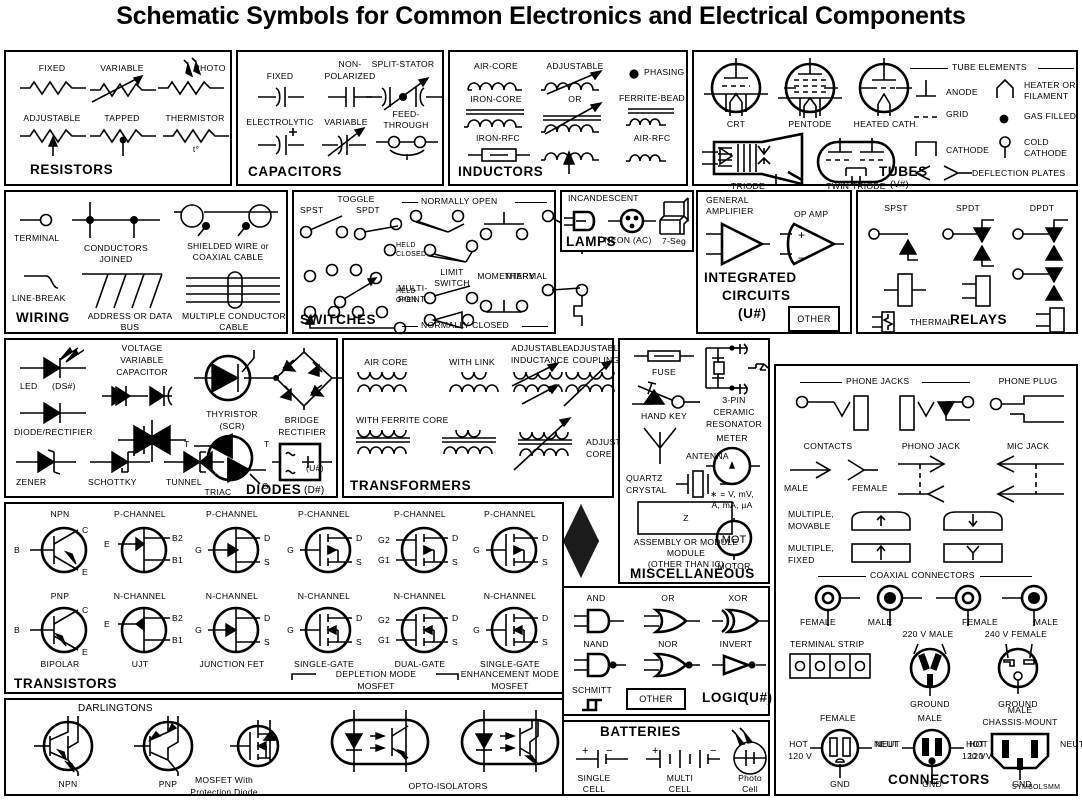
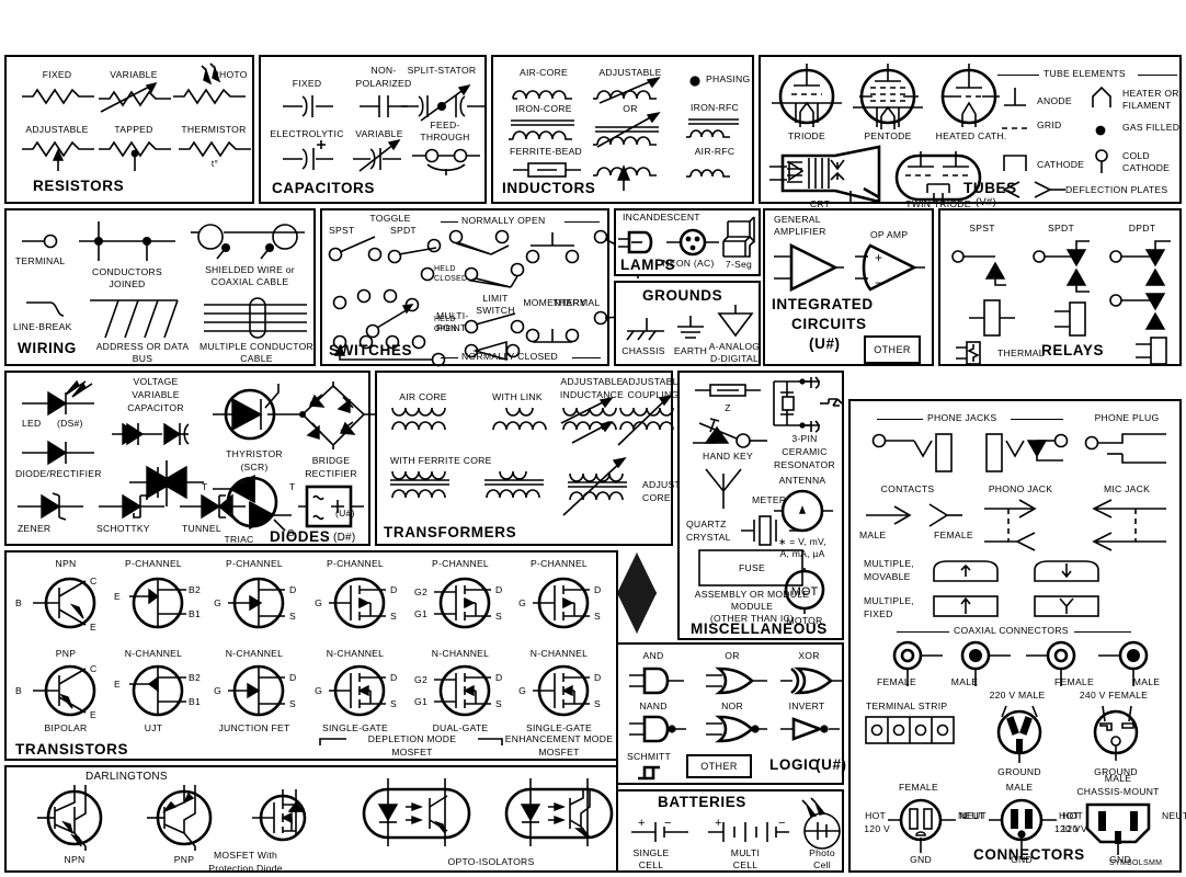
- Schematic Symbols for Common Electronics and Electrical Components
  RESISTORS
  FIXED
  VARIABLE
  HOTO
  ADJUSTABLE
  TAPPED
  THERMISTOR
  t°
  CAPACITORS
  FIXED
  NON-
  POLARIZED
  SPLIT-STATOR
  ELECTROLYTIC
  VARIABLE
  FEED-
  THROUGH
  INDUCTORS
  AIR-CORE
  IRON-CORE
- IRON-RFC
+ FERRITE-BEAD
  ADJUSTABLE
  OR
  PHASING
- FERRITE-BEAD
+ IRON-RFC
  AIR-RFC
  TBES
  (V#)
- CRT
+ TRIODE
  PENTODE
  HEATED CATH.
- TRIODE
+ CRT
  TWIN TRIODE
  TUBE ELEMENTS
  ANODE
  GRID
  CATHODE
  HEATER OR
  FILAMENT
  GAS FILLED
  COLD
  CATHODE
  DEFLECTION PLATES
  WIRING
  TERMINAL
  CONDUCTORS
  JOINED
  SHIELDED WIRE or
  COAXIAL CABLE
  LINE-BREAK
  ADDRESS OR DATA
  BUS
  MULTIPLE CONDUCTOR
  CABLE
  SWITCHES
  TOGGLE
  SPST
  SPDT
  MULTI‑
  POINT
  NORMALLY OPEN
  LIMIT
  SWITCH
  MOMENTARY
  THERMAL
  NORMALLY CLOSED
  LAMPS
  INCANDESCENT
  NEON (AC)
  7-Seg
+ GROUNDS
+ CHASSIS
+ EARTH
+ A-ANALOG
+ D-DIGITAL
  INTEGRATED
  CIRCUITS
  (U#)
  GENERAL
  AMPLIFIER
  OP AMP
  +
  −
  OTHER
  RELAYS
  SPST
  THERMAL
  SPDT
  DPDT
  DIODES
  (D#)
  LED
  (DS#)
  DIODE/RECTIFIER
  ZENER
  SCHOTTKY
  TUNNEL
  VOLTAGE
  VARIABLE
  CAPACITOR
  THYRISTOR
  (SCR)
  T
  T
  G
  TRIAC
  BRIDGE
  RECTIFIER
  (U#)
  TRANSFORMERS
  AIR CORE
  WITH LINK
  ADJUSTABLE
  INDUCTANCE
  ADJUSTABL
  COUPLING
  WITH FERRITE CORE
  CORE
  MISCELLANEOUS
- FUSE
+ Z
  HAND KEY
- ANTENNA
+ METER
  QUARTZ
  CRYSTAL
- Z
+ FUSE
  ASSEMBLY OR MOULE
  MODULE
  (OTHER THAN IC)
  3‑PIN
  CERAMIC
  RESONATOR
- METER
+ ANTENNA
  ∗ = V, mV,
  A, mA, µA
  MOT
  MOTOR
  TRANSISTORS
  NPN
  B
  C
  E
  PNP
  B
  C
  E
  BIPOLAR
  P-CHANNEL
  E
  B2
  B1
  N-CHANNEL
  E
  B2
  B1
  UJT
  P-CHANNEL
  G
  D
  S
  N-CHANNEL
  G
  D
  S
  JUNCTION FET
  P-CHANNEL
  G
  D
  S
  N-CHANNEL
  G
  D
  S
  SINGLE-GATE
  P-CHANNEL
  G2
  G1
  D
  S
  N-CHANNEL
  G2
  G1
  D
  S
  DUAL-GATE
  P-CHANNEL
  G
  D
  S
  N-CHANNEL
  G
  D
  S
  SINGLE-GATE
  DEPLETION MODE
  MOSFET
  ENHANCEMENT MODE
  MOSFET
  DARLINGTONS
  NPN
  PNP
  MOSFET With
  Protection Diode
  OPTO-ISOLATORS
  LOGIC
  (U#)
  AND
  OR
  XOR
  NAND
  NOR
  INVERT
  SCHMITT
  OTHER
  BATTERIES
  +
  −
  SINGLE
  CELL
  +
  −
  MULTI
  CELL
  Photo
  Cell
  CONNECTORS
  PHONE JACKS
  PHONE PLUG
  CONTACTS
  MALE
  FEMALE
  PHONO JACK
  MIC JACK
  MULTIPLE,
  MOVABLE
  MULTIPLE,
  FIXED
  COAXIAL CONNECTORS
  FEMALE
  MALE
  FEMALE
  MALE
  TERMINAL STRIP
  220 V MALE
  GROUND
  240 V FEMALE
  GROUND
  FEMALE
  HOT
  120 V
  NEUT
  GND
  MALE
  HOT
  120 V
  GND
  MALE
  CHASSIS‑MOUNT
  HOT
  120 V
  NEU
  GND
